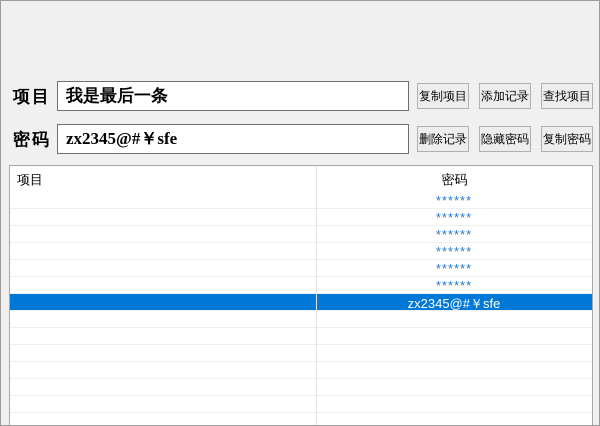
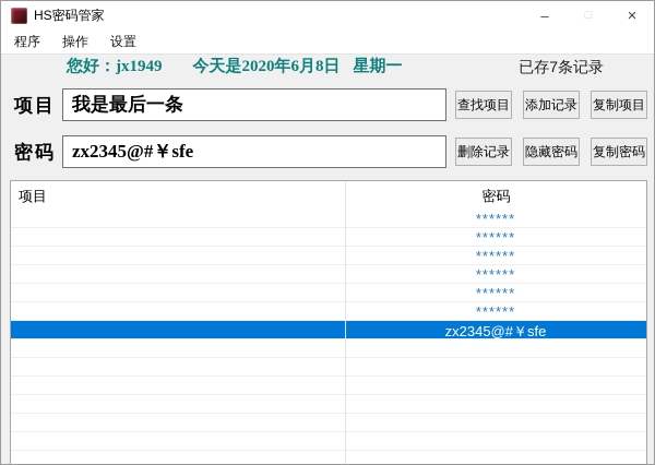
+ HS密码管家
+ –
+ □
+ ×
+ 程序
+ 操作
+ 设置
+ 您好：jx1949 今天是2020年6月8日 星期一
+ 已存7条记录
  项目
  我是最后一条
- 复制项目
+ 查找项目
  添加记录
- 查找项目
+ 复制项目
  密码
  zx2345@#￥sfe
  删除记录
  隐藏密码
  复制密码
  项目
  密码
  ******
  ******
  ******
  ******
  ******
  ******
  zx2345@#￥sfe
